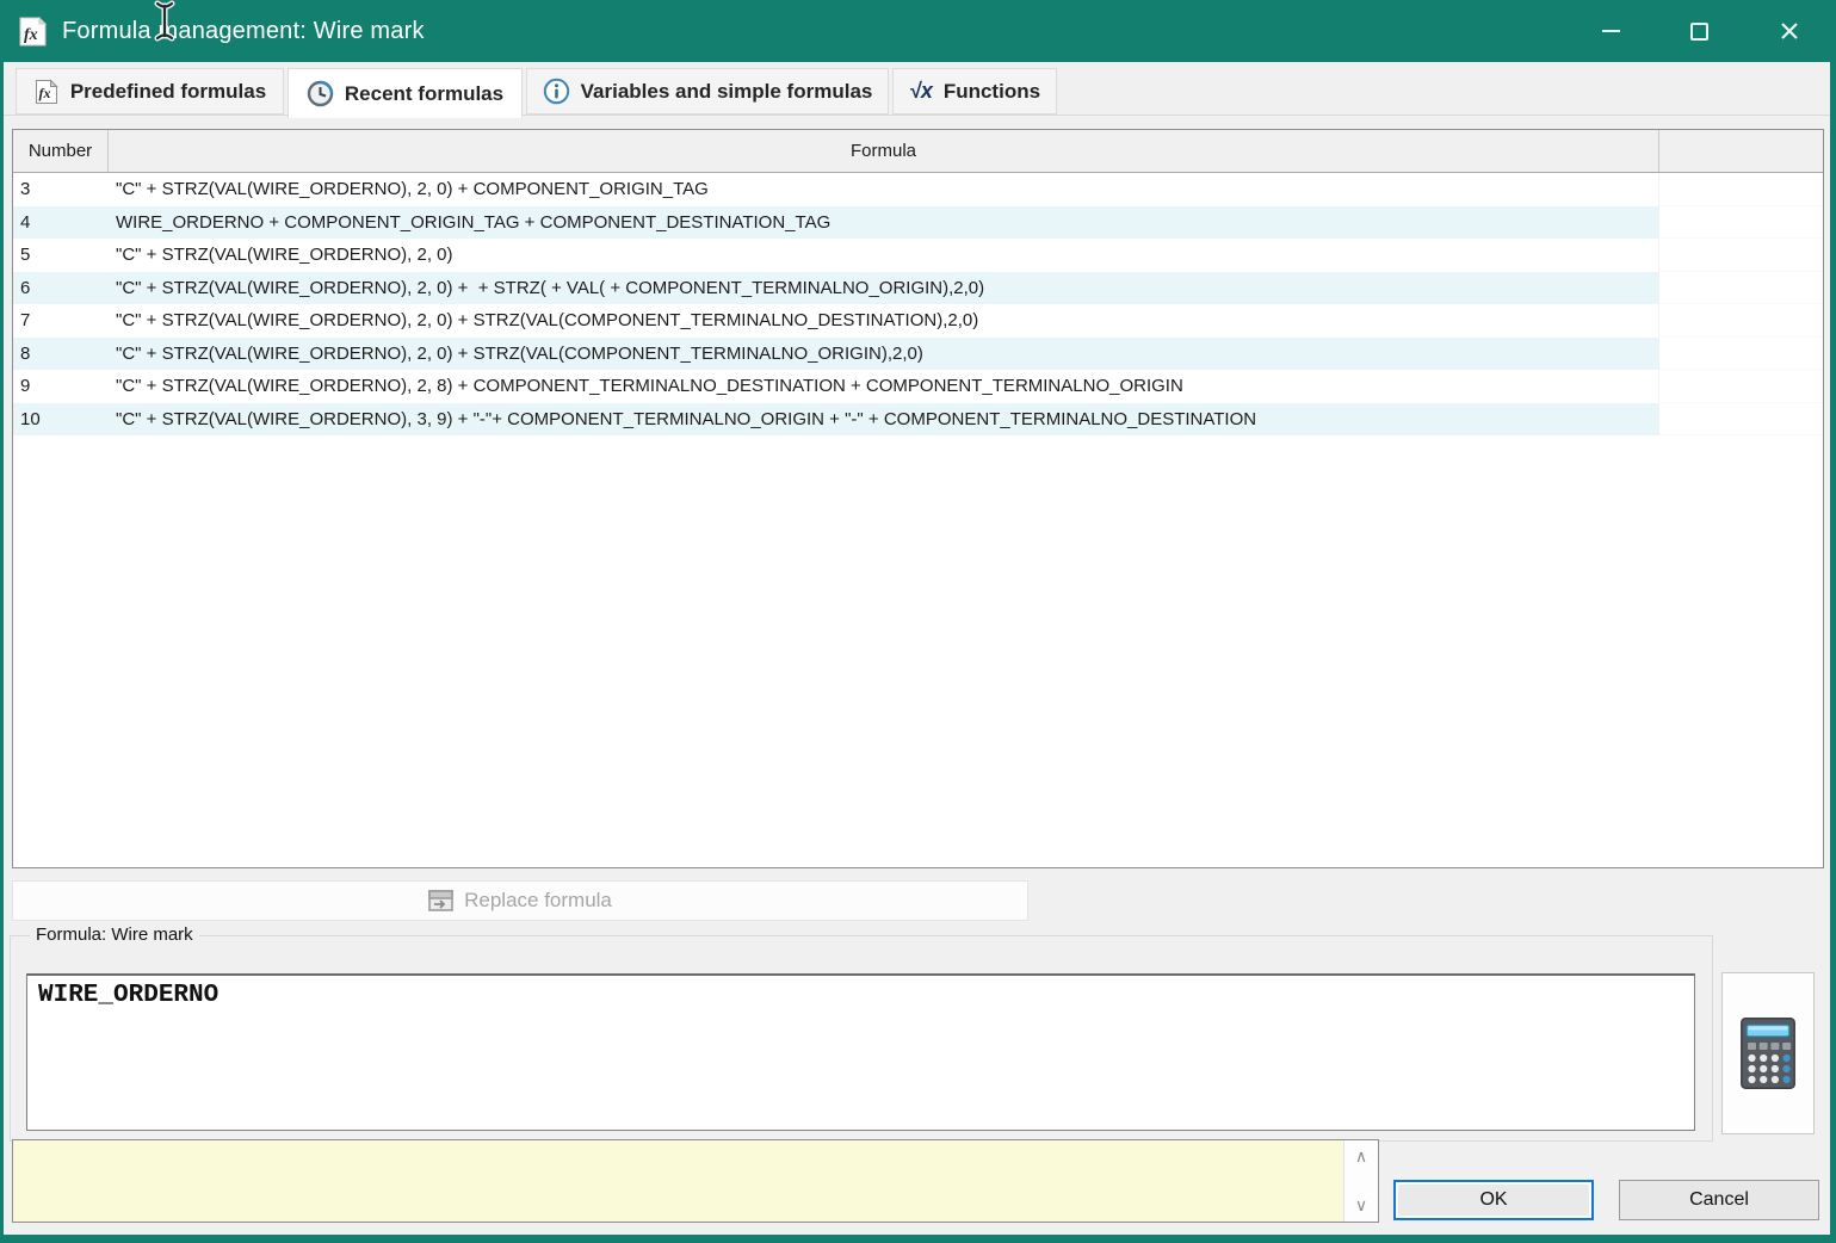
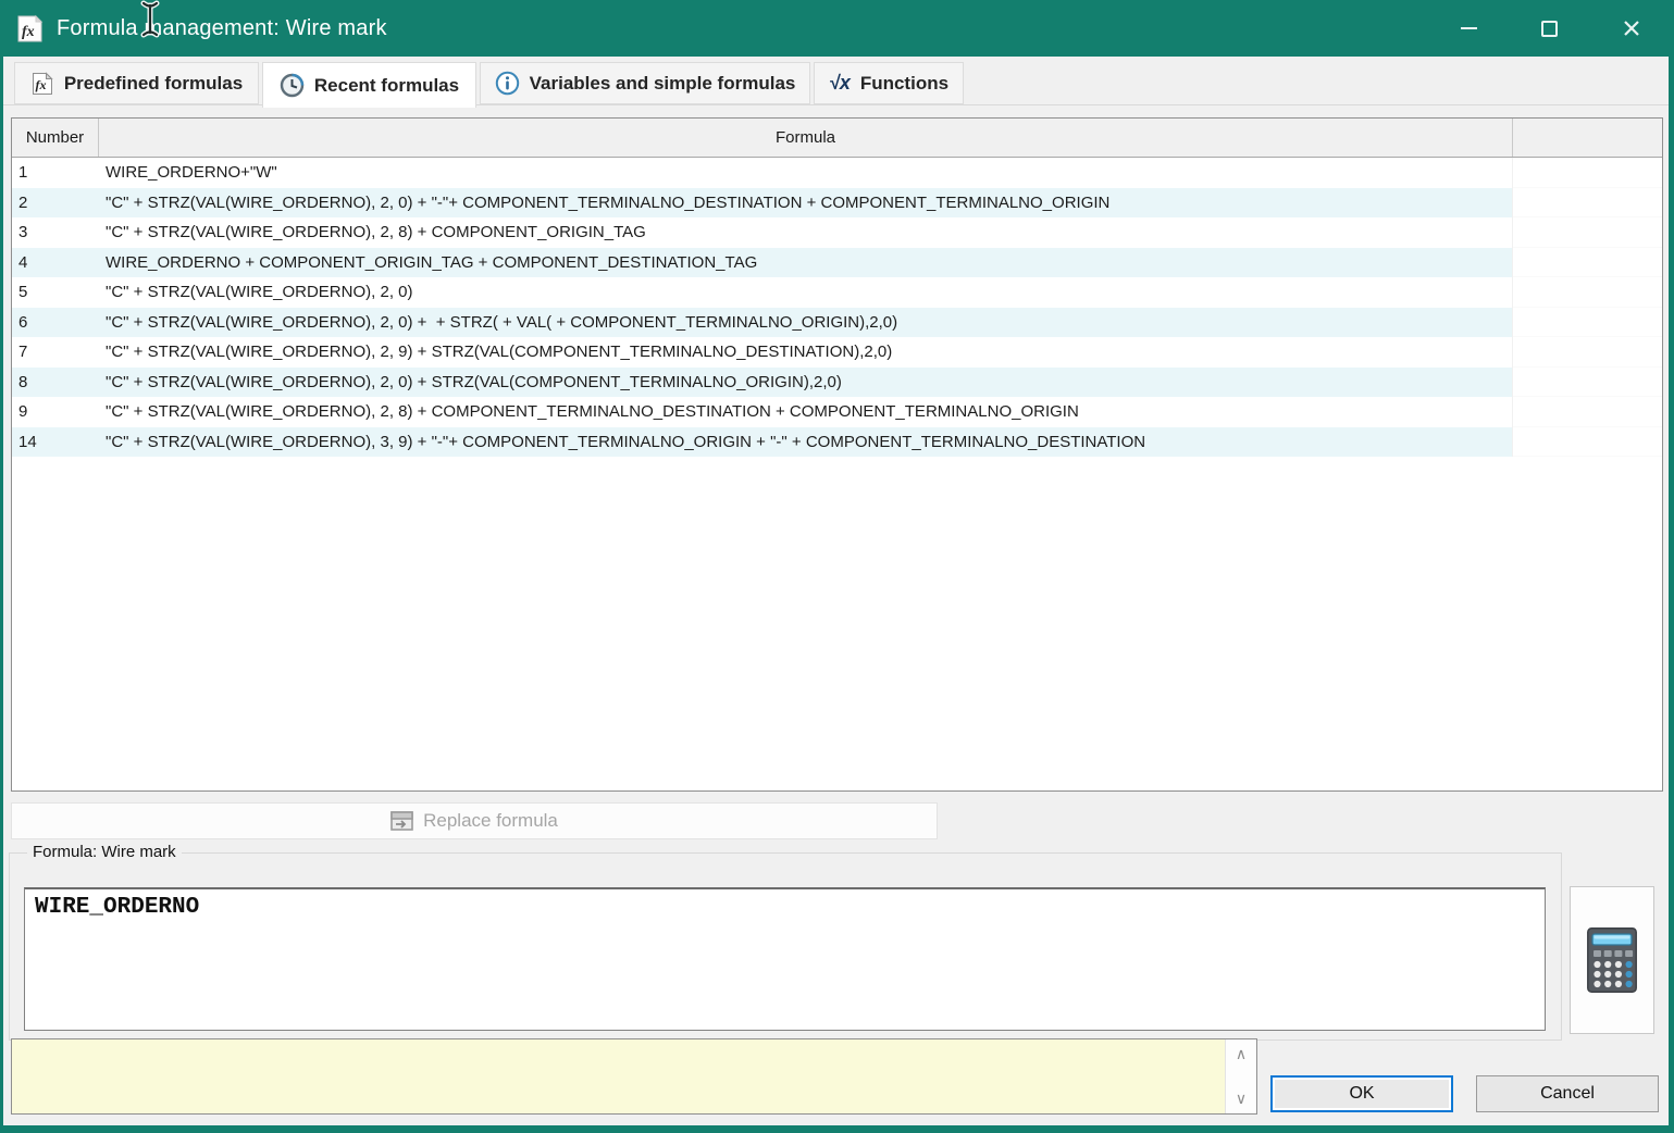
  fx
  Formula management: Wire mark
  fx
  Predefined formulas
  Recent formulas
  Variables and simple formulas
  √x
  Functions
  Number
  Formula
+ 1
+ WIRE_ORDERNO+"W"
+ 2
+ "C" + STRZ(VAL(WIRE_ORDERNO), 2, 0) + "-"+ COMPONENT_TERMINALNO_DESTINATION + COMPONENT_TERMINALNO_ORIGIN
  3
- "C" + STRZ(VAL(WIRE_ORDERNO), 2, 0) + COMPONENT_ORIGIN_TAG
+ "C" + STRZ(VAL(WIRE_ORDERNO), 2, 8) + COMPONENT_ORIGIN_TAG
  4
  WIRE_ORDERNO + COMPONENT_ORIGIN_TAG + COMPONENT_DESTINATION_TAG
  5
  "C" + STRZ(VAL(WIRE_ORDERNO), 2, 0)
  6
  "C" + STRZ(VAL(WIRE_ORDERNO), 2, 0) + + STRZ( + VAL( + COMPONENT_TERMINALNO_ORIGIN),2,0)
  7
- "C" + STRZ(VAL(WIRE_ORDERNO), 2, 0) + STRZ(VAL(COMPONENT_TERMINALNO_DESTINATION),2,0)
+ "C" + STRZ(VAL(WIRE_ORDERNO), 2, 9) + STRZ(VAL(COMPONENT_TERMINALNO_DESTINATION),2,0)
  8
  "C" + STRZ(VAL(WIRE_ORDERNO), 2, 0) + STRZ(VAL(COMPONENT_TERMINALNO_ORIGIN),2,0)
  9
  "C" + STRZ(VAL(WIRE_ORDERNO), 2, 8) + COMPONENT_TERMINALNO_DESTINATION + COMPONENT_TERMINALNO_ORIGIN
- 10
+ 14
  "C" + STRZ(VAL(WIRE_ORDERNO), 3, 9) + "-"+ COMPONENT_TERMINALNO_ORIGIN + "-" + COMPONENT_TERMINALNO_DESTINATION
  Replace formula
  Formula: Wire mark
  WIRE_ORDERNO
  ∧
  ∨
  OK
  Cancel
